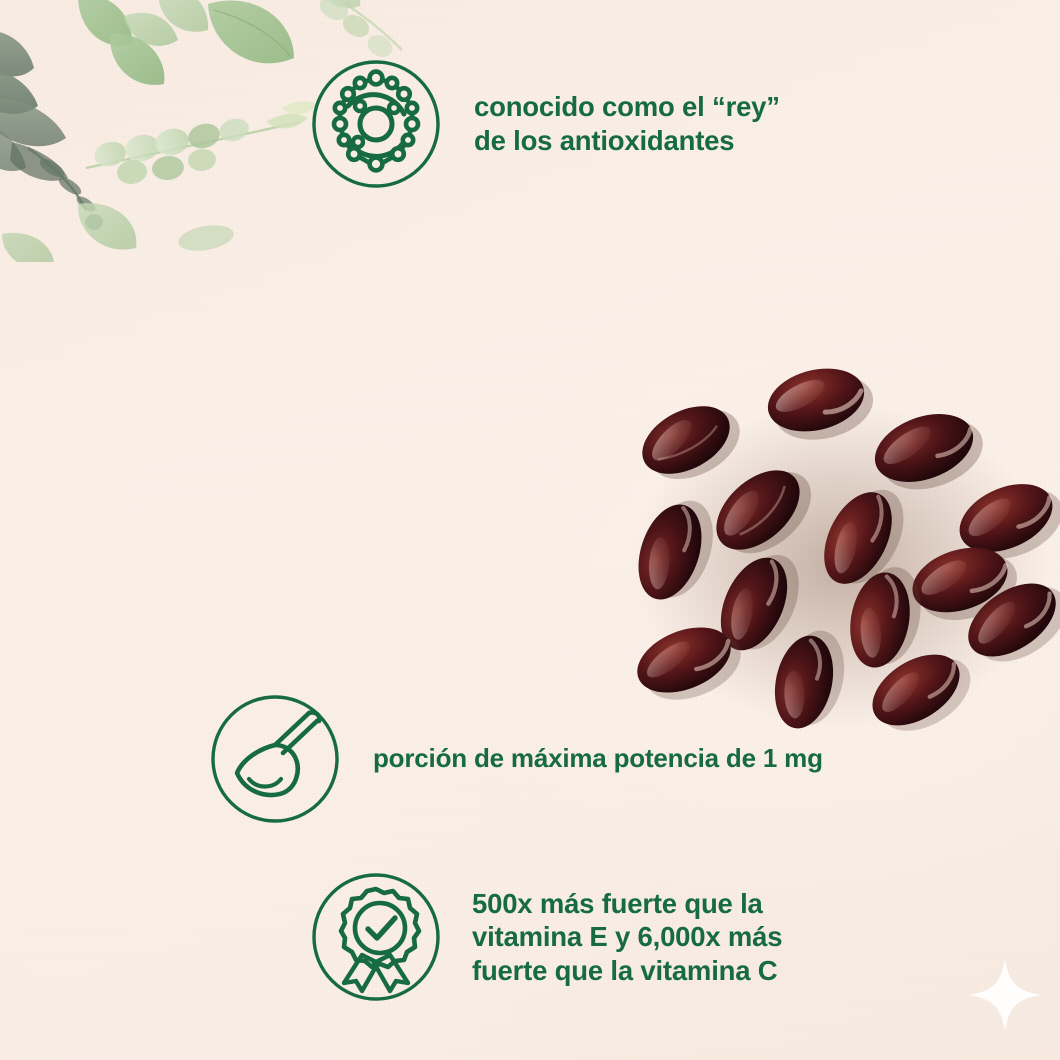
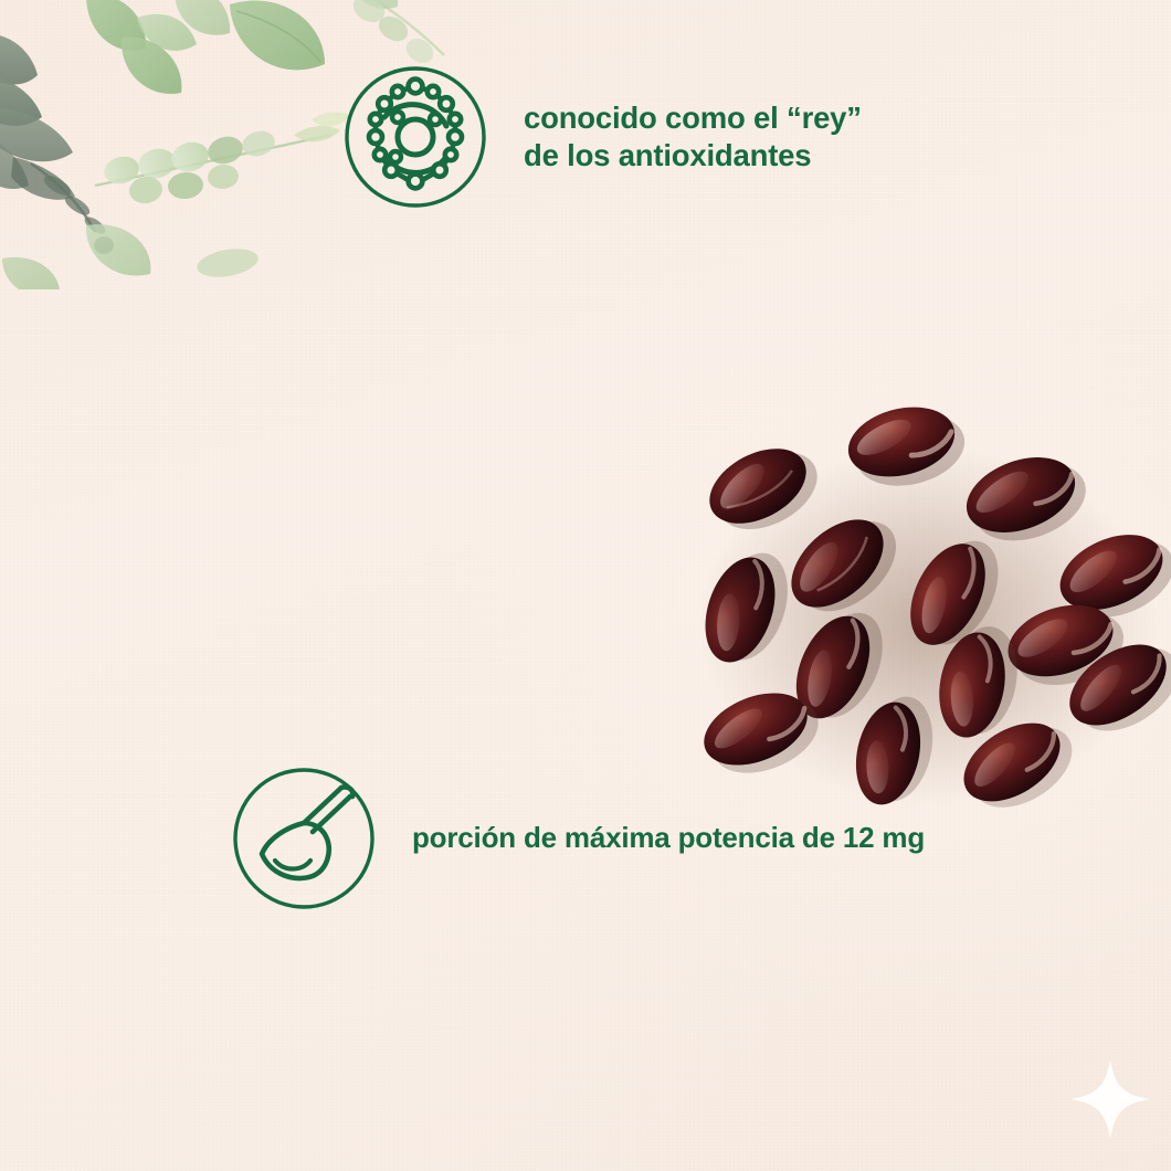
  conocido como el “rey”
  de los antioxidantes
- porción de máxima potencia de 1 mg
+ porción de máxima potencia de 12 mg
- 500x más fuerte que la
- vitamina E y 6,000x más
- fuerte que la vitamina C
